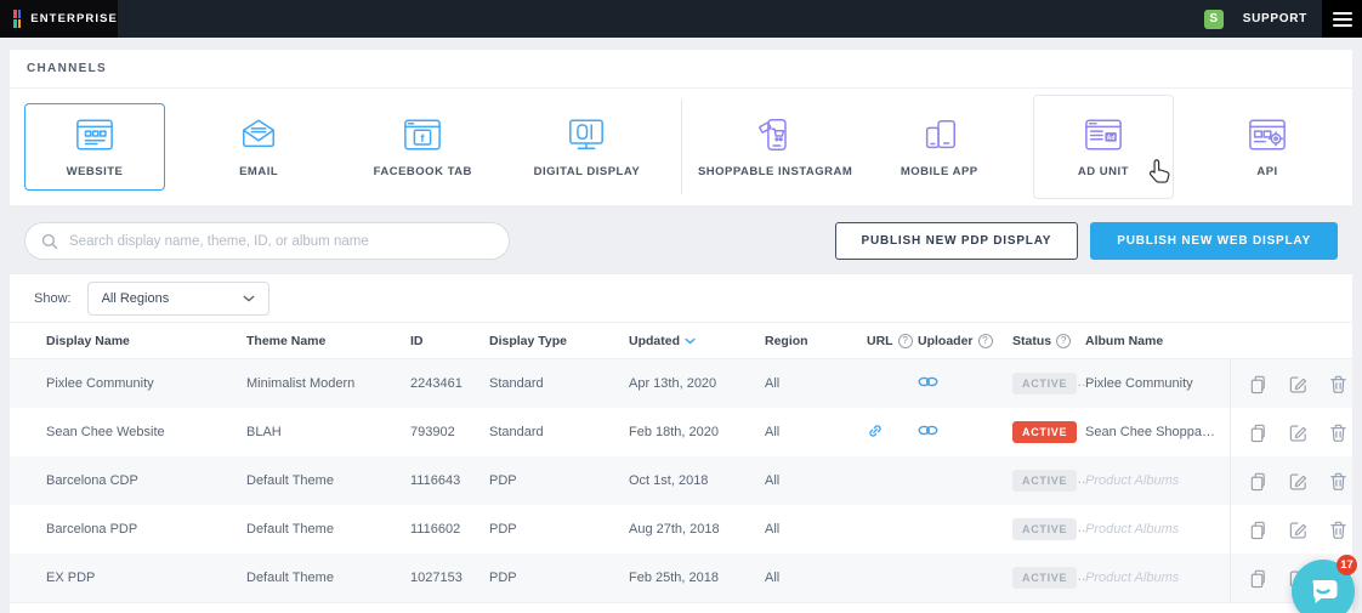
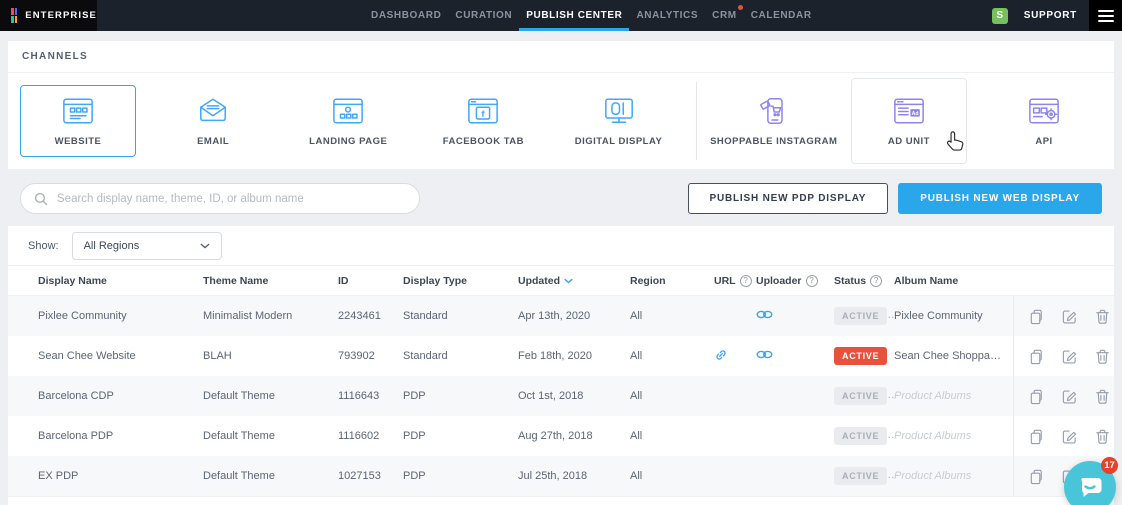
  ENTERPRISE
+ DASHBOARD
+ CURATION
+ PUBLISH CENTER
+ ANALYTICS
+ CRM
+ CALENDAR
  S
  SUPPORT
  CHANNELS
  WEBSITE
  EMAIL
+ LANDING PAGE
  FACEBOOK TAB
  DIGITAL DISPLAY
  SHOPPABLE INSTAGRAM
- MOBILE APP
  AD UNIT
  API
  Search display name, theme, ID, or album name
  PUBLISH NEW PDP DISPLAY
  PUBLISH NEW WEB DISPLAY
  Show:
  All Regions
  Display Name
  Theme Name
  ID
  Display Type
  Updated
  Region
  URL
  ?
  Uploader
  ?
  Status
  ?
  Album Name
  Pixlee Community
  Minimalist Modern
  2243461
  Standard
  Apr 13th, 2020
  All
  ACTIVE
  Pixlee Community
  Sean Chee Website
  BLAH
  793902
  Standard
  Feb 18th, 2020
  All
  ACTIVE
  Sean Chee Shoppable ..
  Barcelona CDP
  Default Theme
  1116643
  PDP
  Oct 1st, 2018
  All
  ACTIVE
  Product Albums
  Barcelona PDP
  Default Theme
  1116602
  PDP
  Aug 27th, 2018
  All
  ACTIVE
  Product Albums
  EX PDP
  Default Theme
  1027153
  PDP
- Feb 25th, 2018
+ Jul 25th, 2018
  All
  ACTIVE
  Product Albums
  17
